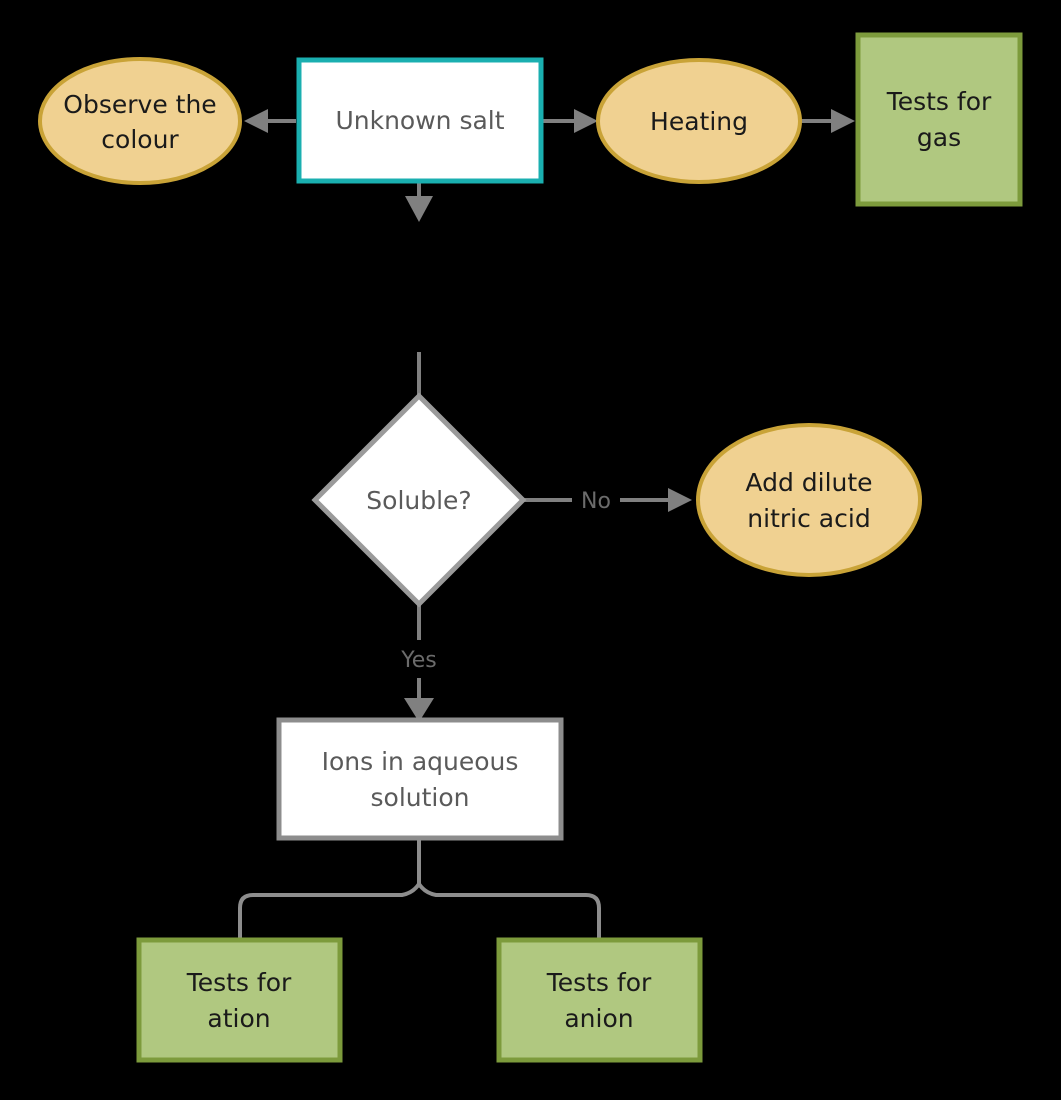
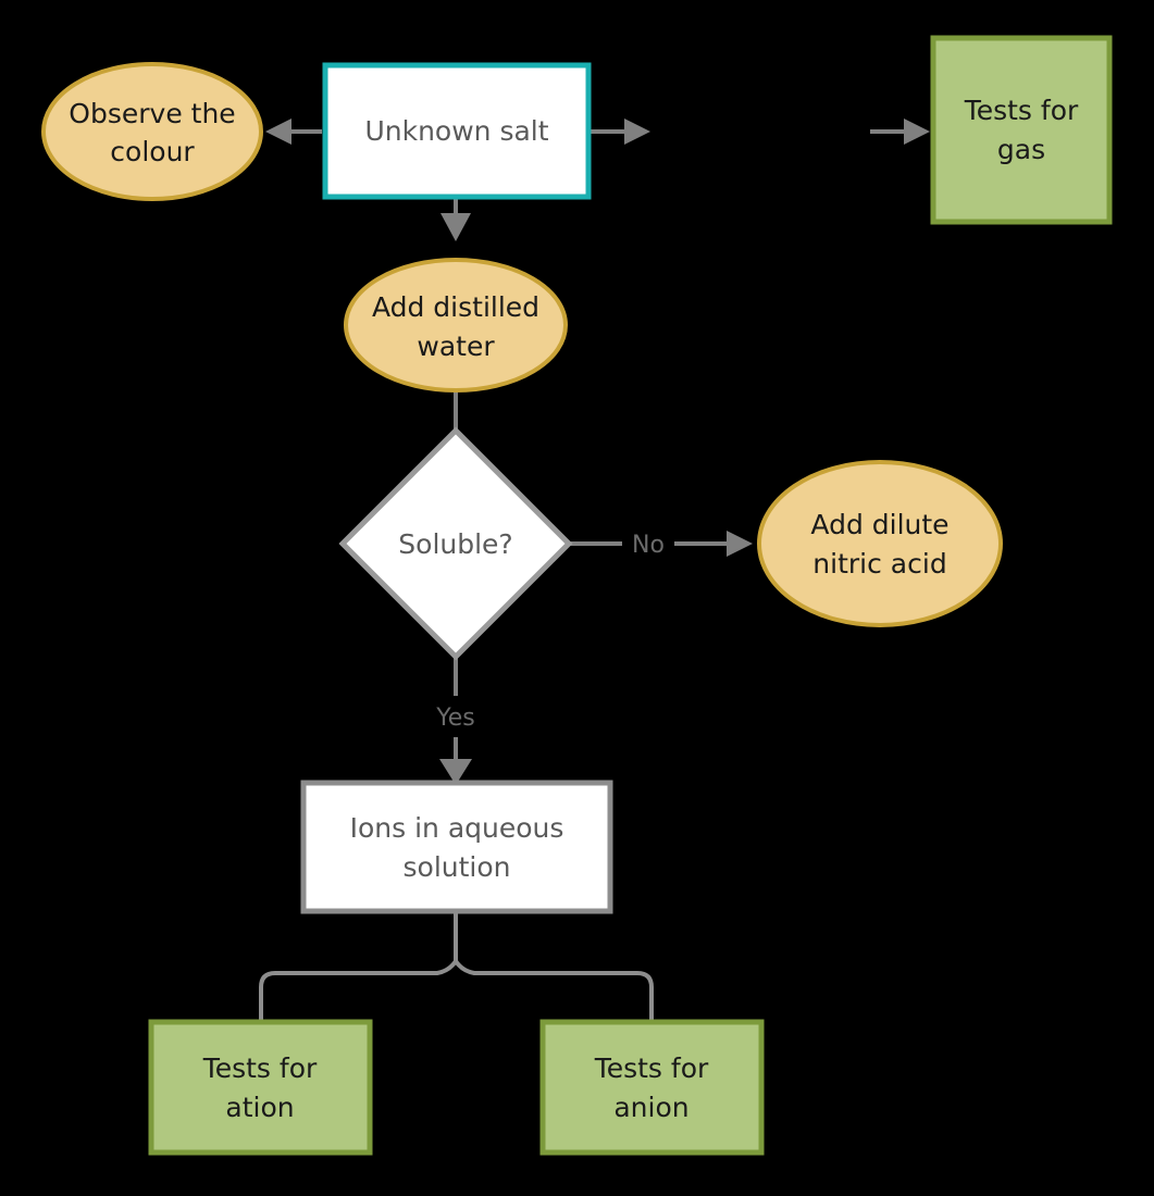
  No
  Yes
  Observe the
  colour
  Unknown salt
- Heating
  Tests for
  gas
+ Add distilled
+ water
  Soluble?
  Add dilute
  nitric acid
  Ions in aqueous
  solution
  Tests for
  ation
  Tests for
  anion
